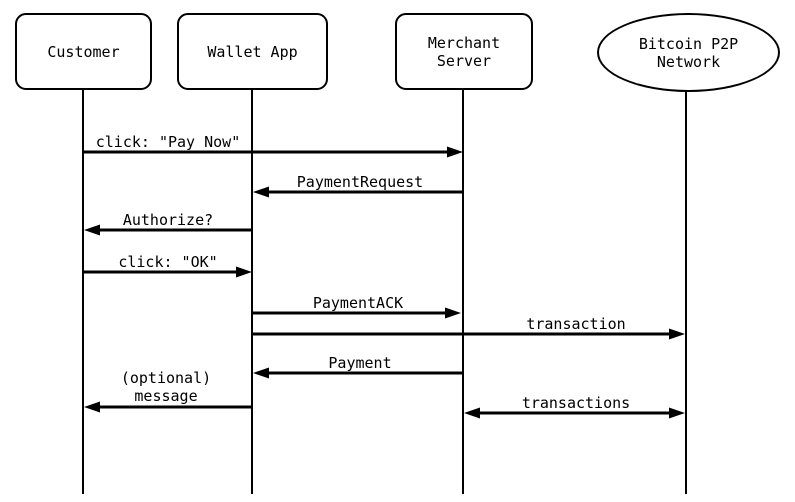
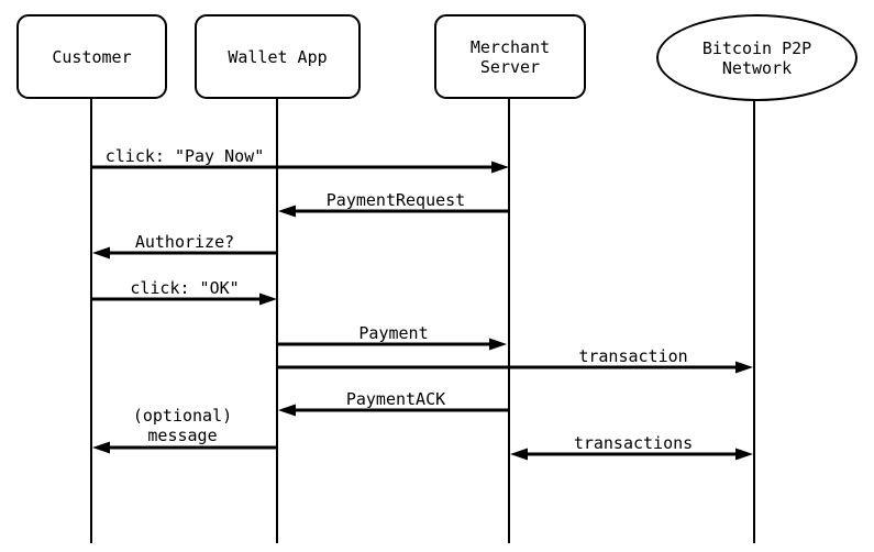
  Customer
  Wallet App
  Merchant Server
  Bitcoin P2P
  Network
  click: "Pay Now"
  PaymentRequest
  Authorize?
  click: "OK"
- PaymentACK
+ Payment
  transaction
- Payment
+ PaymentACK
  (optional)
  message
  transactions
